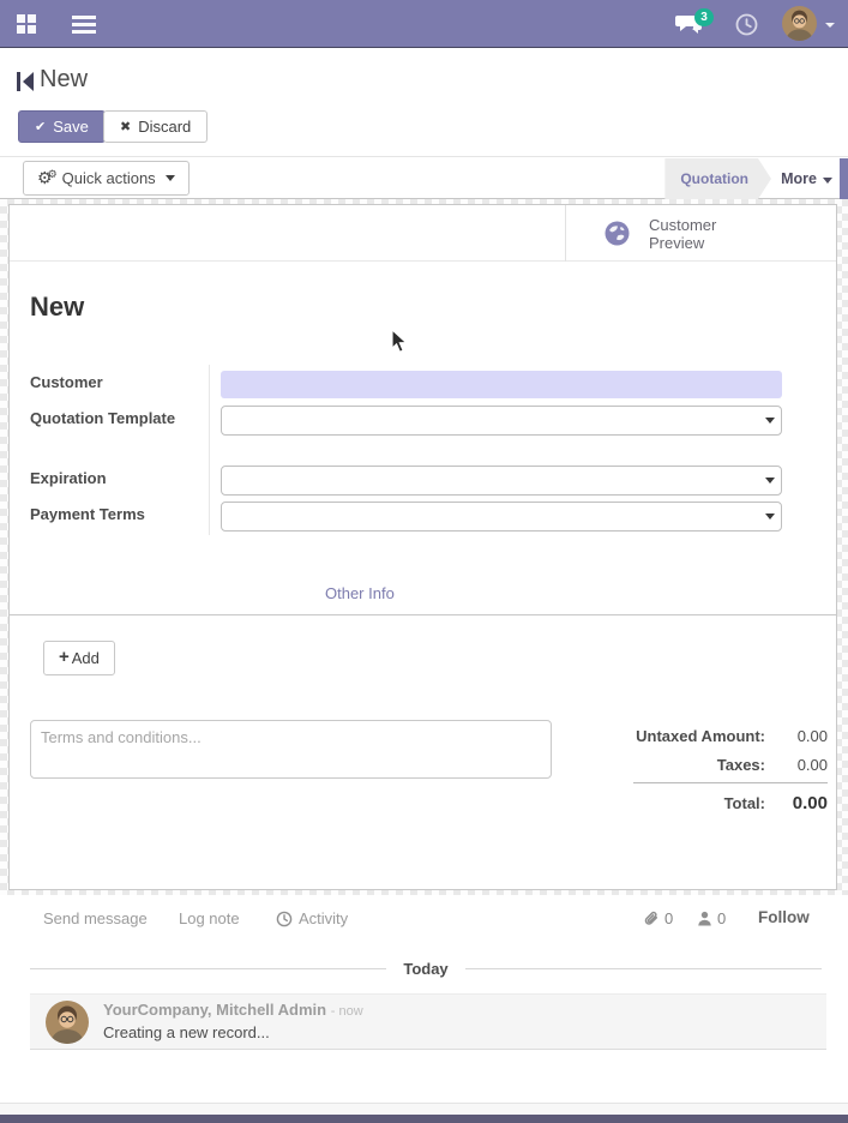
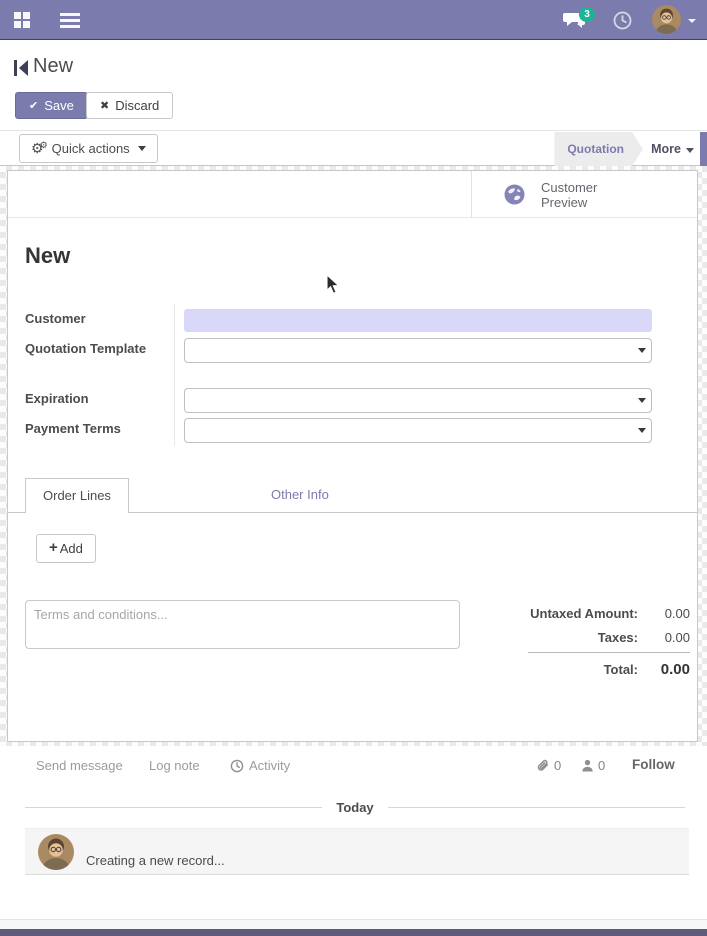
  3
  New
  ✔
  Save
  ✖
  Discard
  ⚙⚙
  Quick actions
  Quotation
  More
  Customer
  Preview
  New
  Customer
  Quotation Template
  Expiration
  Payment Terms
+ Order Lines
  Other Info
  +
  Add
  Terms and conditions...
  Untaxed Amount:
  0.00
  Taxes:
  0.00
  Total:
  0.00
  Send message
  Log note
  Activity
  0
  0
  Follow
  Today
- YourCompany, Mitchell Admin - now
  Creating a new record...
